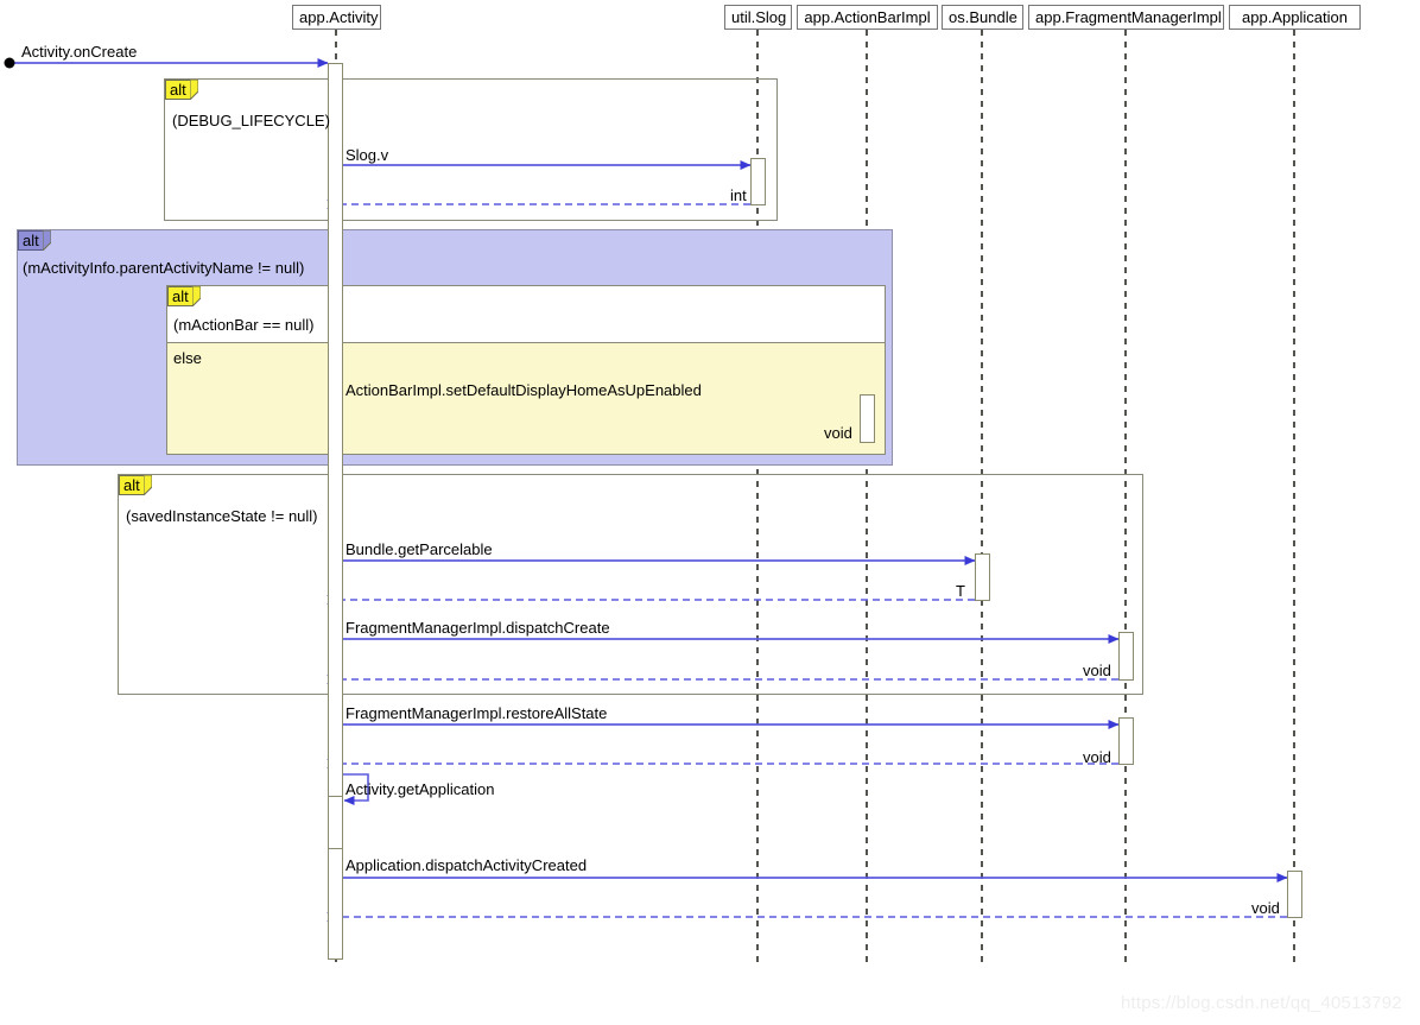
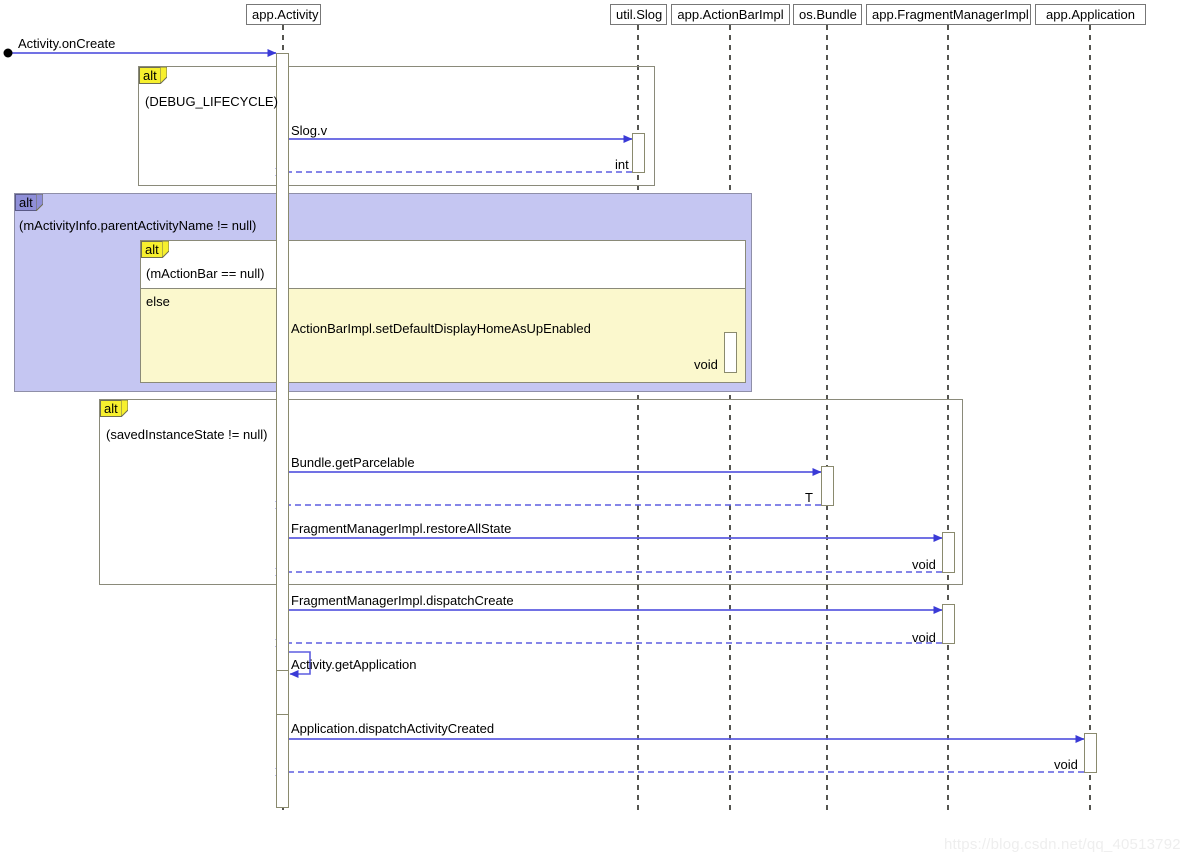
  alt
  (DEBUG_LIFECYCLE)
  alt
  (mActivityInfo.parentActivityName != null)
  alt
  (mActionBar == null)
  else
  alt
  (savedInstanceState != null)
  app.Activity
  util.Slog
  app.ActionBarImpl
  os.Bundle
  app.FragmentManagerImpl
  app.Application
  Slog.v
  int
  ActionBarImpl.setDefaultDisplayHomeAsUpEnabled
  void
  Bundle.getParcelable
  T
- FragmentManagerImpl.dispatchCreate
+ FragmentManagerImpl.restoreAllState
  void
- FragmentManagerImpl.restoreAllState
+ FragmentManagerImpl.dispatchCreate
  void
  Activity.getApplication
  Application.dispatchActivityCreated
  void
  Activity.onCreate
